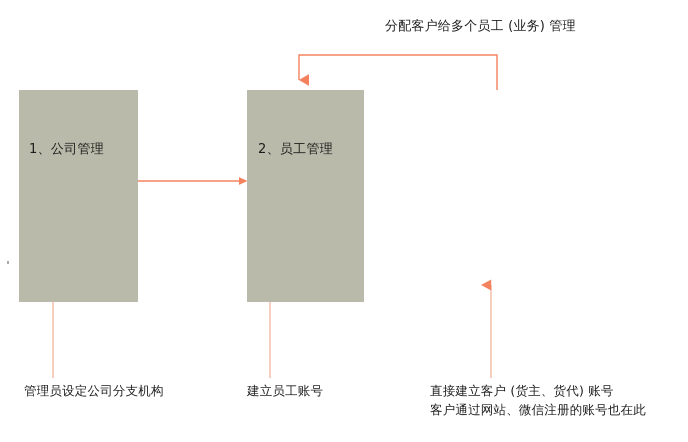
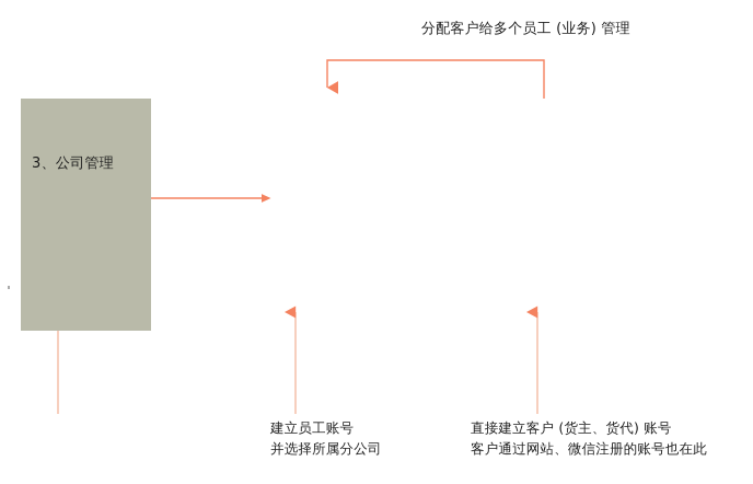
  分配客户给多个员工 (业务) 管理
- 1、公司管理
+ 3、公司管理
- 2、员工管理
- 管理员设定公司分支机构
  建立员工账号
+ 并选择所属分公司
  直接建立客户 (货主、货代) 账号
  客户通过网站、微信注册的账号也在此
